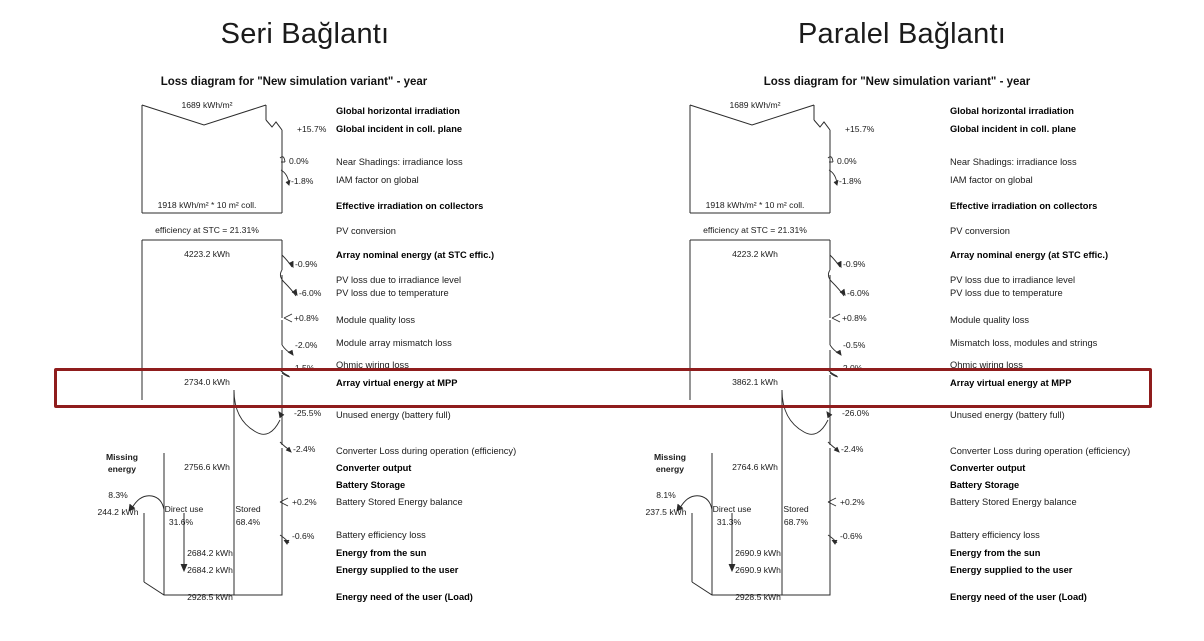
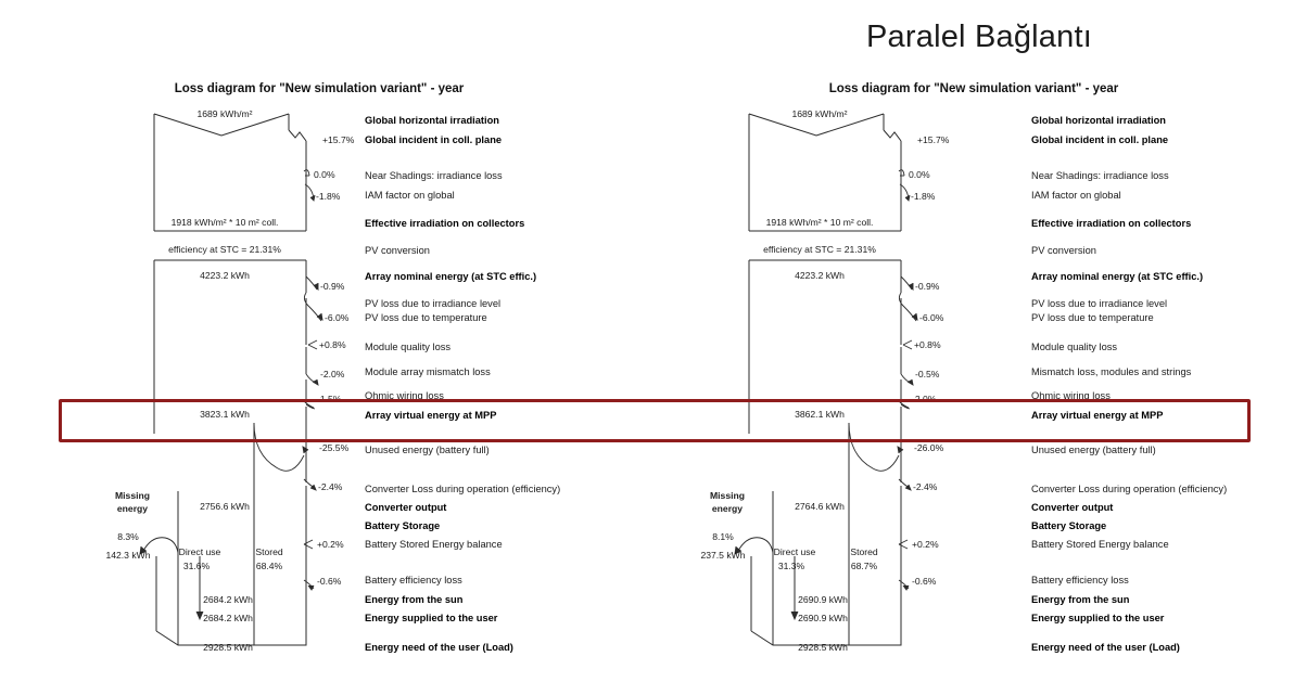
- Seri Bağlantı
  Paralel Bağlantı
  Loss diagram for "New simulation variant" - year
  Global horizontal irradiation
  Global incident in coll. plane
  Near Shadings: irradiance loss
  IAM factor on global
  Effective irradiation on collectors
  PV conversion
  Array nominal energy (at STC effic.)
  PV loss due to irradiance level
  PV loss due to temperature
  Module quality loss
  Module array mismatch loss
  Ohmic wiring loss
  Array virtual energy at MPP
  Unused energy (battery full)
  Converter Loss during operation (efficiency)
  Converter output
  Battery Storage
  Battery Stored Energy balance
  Battery efficiency loss
  Energy from the sun
  Energy supplied to the user
  Energy need of the user (Load)
  1689 kWh/m²
  +15.7%
  0.0%
  -1.8%
  1918 kWh/m² * 10 m² coll.
  efficiency at STC = 21.31%
  4223.2 kWh
  -0.9%
  -6.0%
  +0.8%
  -2.0%
  -1.5%
- 2734.0 kWh
+ 3823.1 kWh
  -25.5%
  -2.4%
  2756.6 kWh
  +0.2%
  -0.6%
  Missing
  energy
  8.3%
- 244.2 kWh
+ 142.3 kWh
  Direct use
  31.6%
  Stored
  68.4%
  2684.2 kWh
  2684.2 kWh
  2928.5 kWh
  Loss diagram for "New simulation variant" - year
  Global horizontal irradiation
  Global incident in coll. plane
  Near Shadings: irradiance loss
  IAM factor on global
  Effective irradiation on collectors
  PV conversion
  Array nominal energy (at STC effic.)
  PV loss due to irradiance level
  PV loss due to temperature
  Module quality loss
  Mismatch loss, modules and strings
  Ohmic wiring loss
  Array virtual energy at MPP
  Unused energy (battery full)
  Converter Loss during operation (efficiency)
  Converter output
  Battery Storage
  Battery Stored Energy balance
  Battery efficiency loss
  Energy from the sun
  Energy supplied to the user
  Energy need of the user (Load)
  1689 kWh/m²
  +15.7%
  0.0%
  -1.8%
  1918 kWh/m² * 10 m² coll.
  efficiency at STC = 21.31%
  4223.2 kWh
  -0.9%
  -6.0%
  +0.8%
  -0.5%
  -2.0%
  3862.1 kWh
  -26.0%
  -2.4%
  2764.6 kWh
  +0.2%
  -0.6%
  Missing
  energy
  8.1%
  237.5 kWh
  Direct use
  31.3%
  Stored
  68.7%
  2690.9 kWh
  2690.9 kWh
  2928.5 kWh
